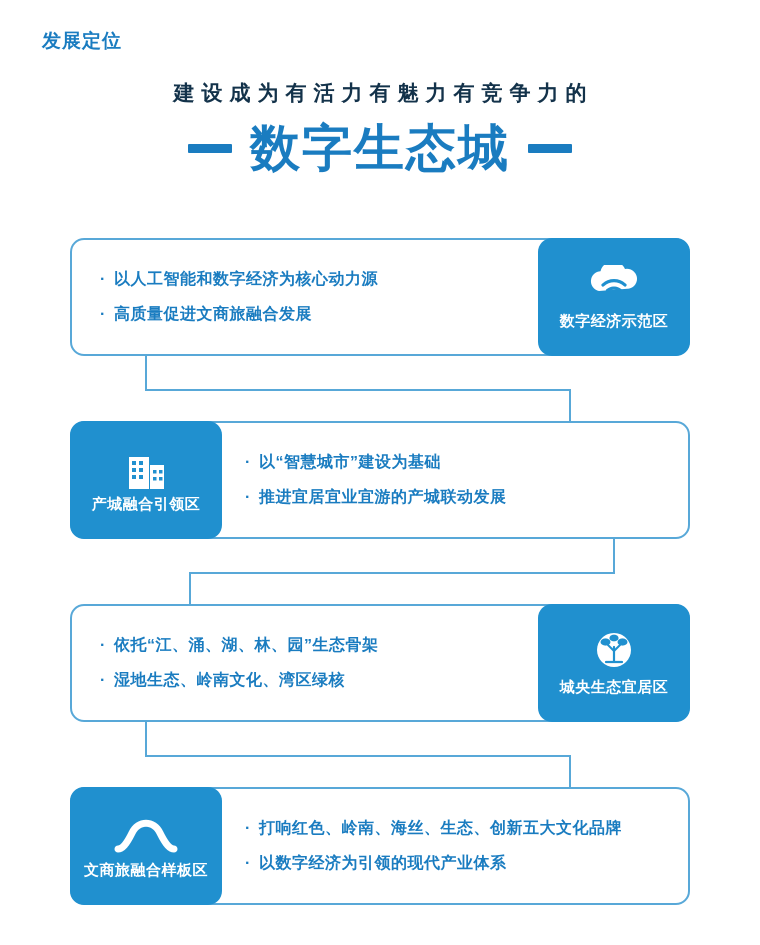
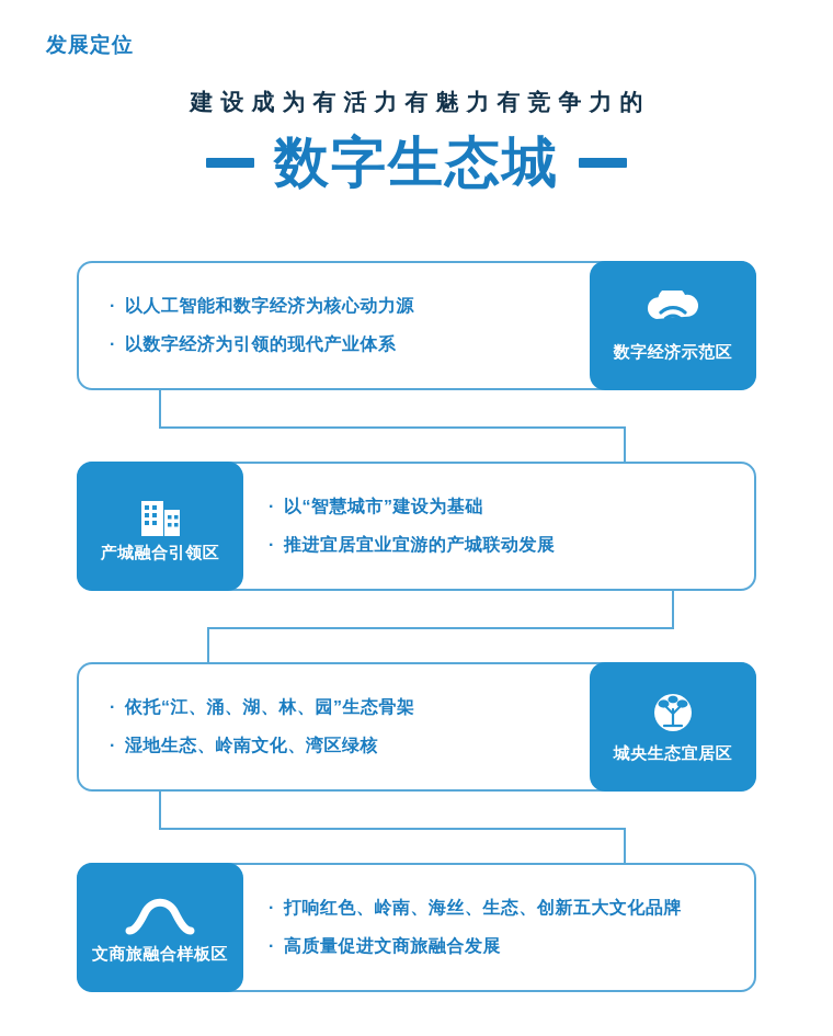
  发展定位
  建设成为有活力有魅力有竞争力的
  数字生态城
  ·
  以人工智能和数字经济为核心动力源
  ·
- 高质量促进文商旅融合发展
+ 以数字经济为引领的现代产业体系
  数字经济示范区
  ·
  以“智慧城市”建设为基础
  ·
  推进宜居宜业宜游的产城联动发展
  产城融合引领区
  ·
  依托“江、涌、湖、林、园”生态骨架
  ·
  湿地生态、岭南文化、湾区绿核
  城央生态宜居区
  ·
  打响红色、岭南、海丝、生态、创新五大文化品牌
  ·
- 以数字经济为引领的现代产业体系
+ 高质量促进文商旅融合发展
  文商旅融合样板区
